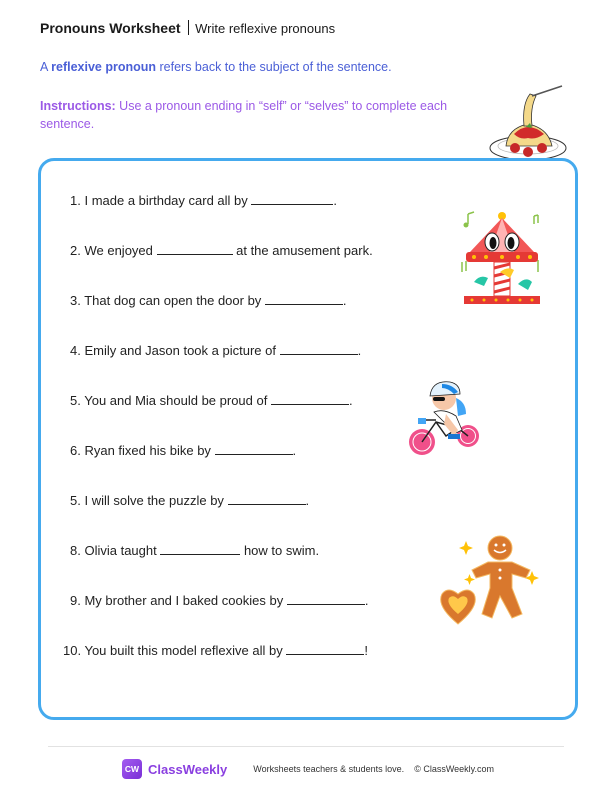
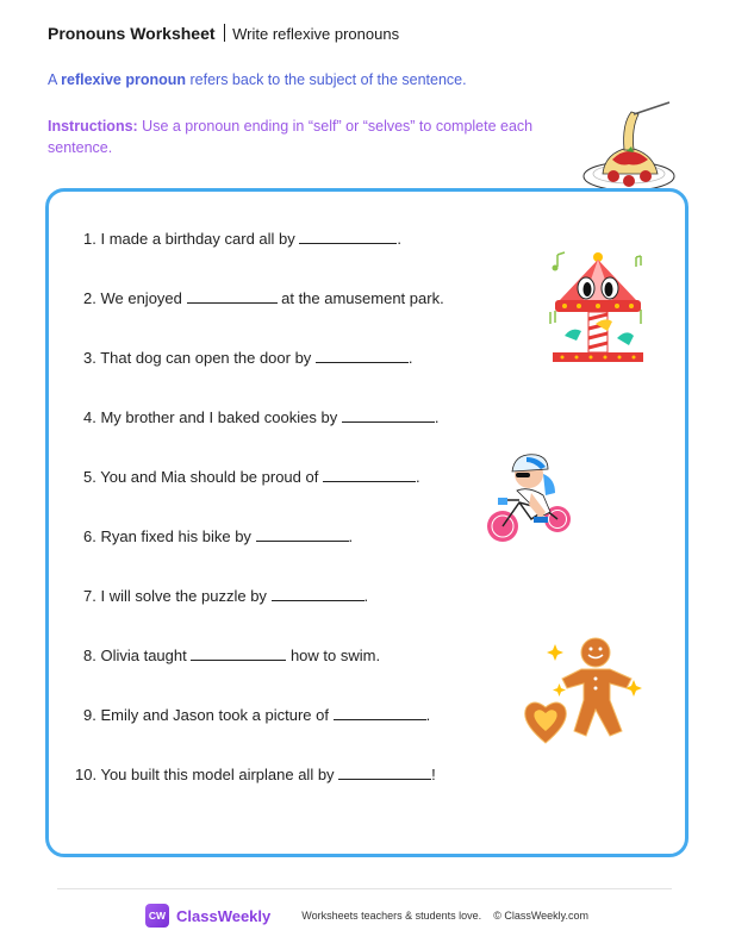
  Pronouns Worksheet Write reflexive pronouns
  A reflexive pronoun refers back to the subject of the sentence.
  Instructions: Use a pronoun ending in “self” or “selves” to complete each sentence.
  1. I made a birthday card all by .
  2. We enjoyed at the amusement park.
  3. That dog can open the door by .
- 4. Emily and Jason took a picture of .
+ 4. My brother and I baked cookies by .
  5. You and Mia should be proud of .
  6. Ryan fixed his bike by .
- 5. I will solve the puzzle by .
+ 7. I will solve the puzzle by .
  8. Olivia taught how to swim.
- 9. My brother and I baked cookies by .
+ 9. Emily and Jason took a picture of .
- 10. You built this model reflexive all by !
+ 10. You built this model airplane all by !
  CW
  ClassWeekly
  Worksheets teachers & students love.
  © ClassWeekly.com
